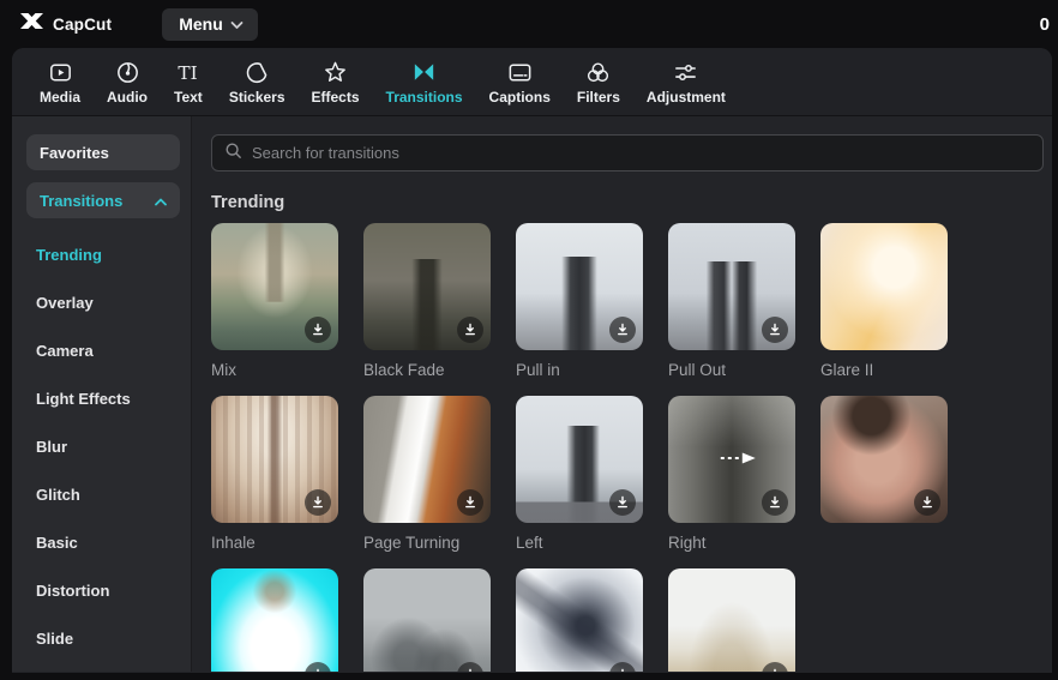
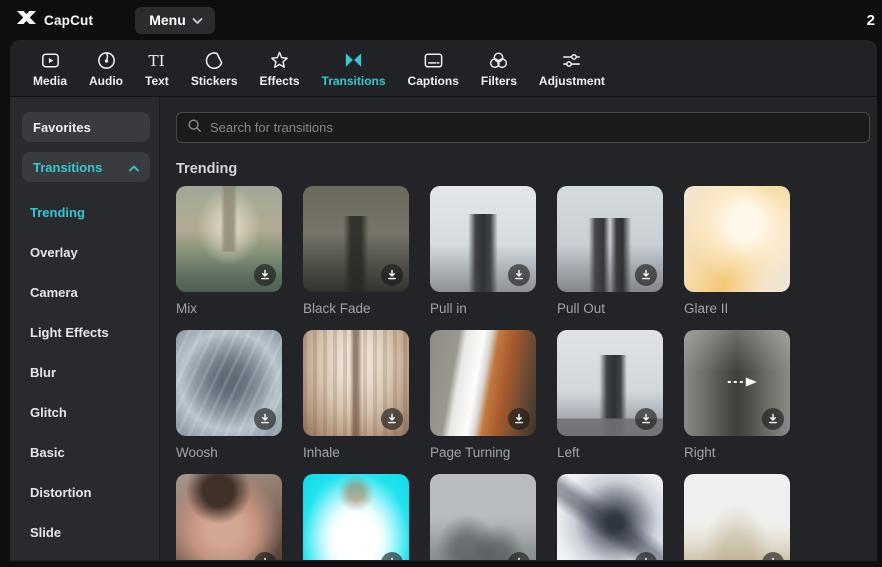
  CapCut
  Menu
- 0
+ 2
  Media
  Audio
  TI
  Text
  Stickers
  Effects
  Transitions
  Captions
  Filters
  Adjustment
  Favorites
  Transitions
  Trending
  Overlay
  Camera
  Light Effects
  Blur
  Glitch
  Basic
  Distortion
  Slide
  Search for transitions
  Trending
  Mix
  Black Fade
  Pull in
  Pull Out
  Glare II
+ Woosh
  Inhale
  Page Turning
  Left
  Right
